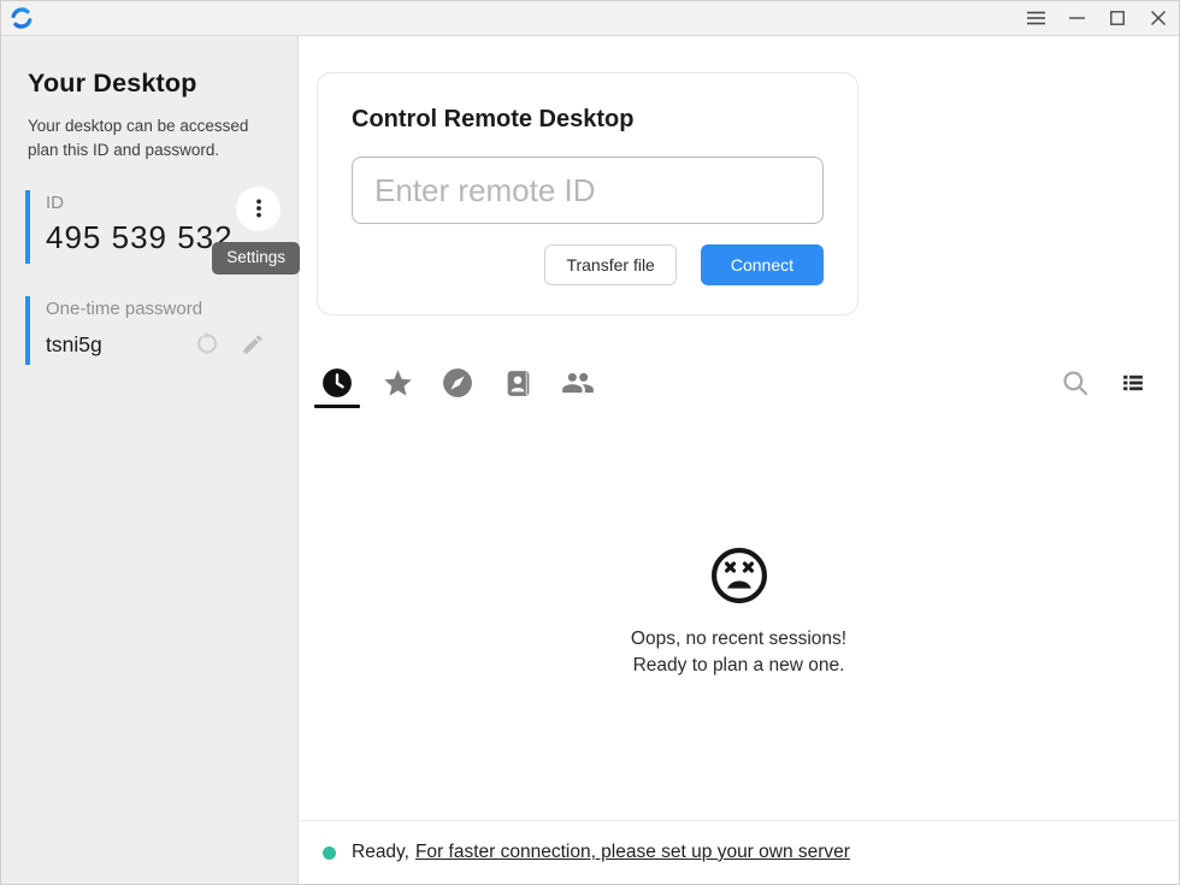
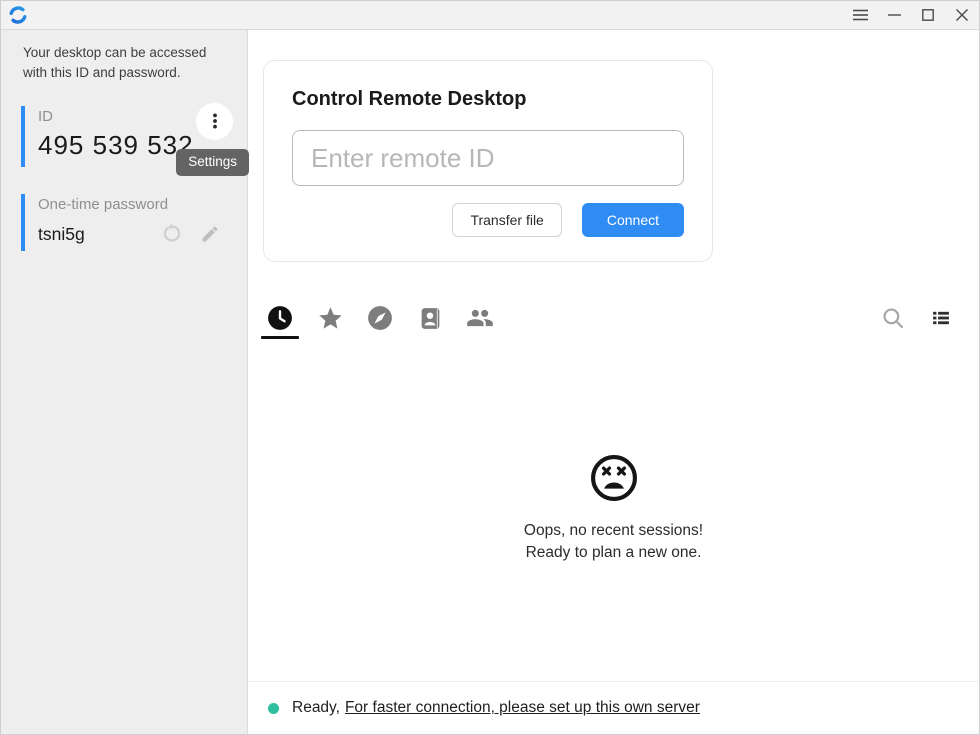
- Your Desktop
- Your desktop can be accessed plan this ID and password.
+ Your desktop can be accessed with this ID and password.
  ID
  495 539 532
  Settings
  One-time password
  tsni5g
  Control Remote Desktop
  Enter remote ID
  Transfer file
  Connect
  Oops, no recent sessions!
  Ready to plan a new one.
  Ready,
- For faster connection, please set up your own server
+ For faster connection, please set up this own server
